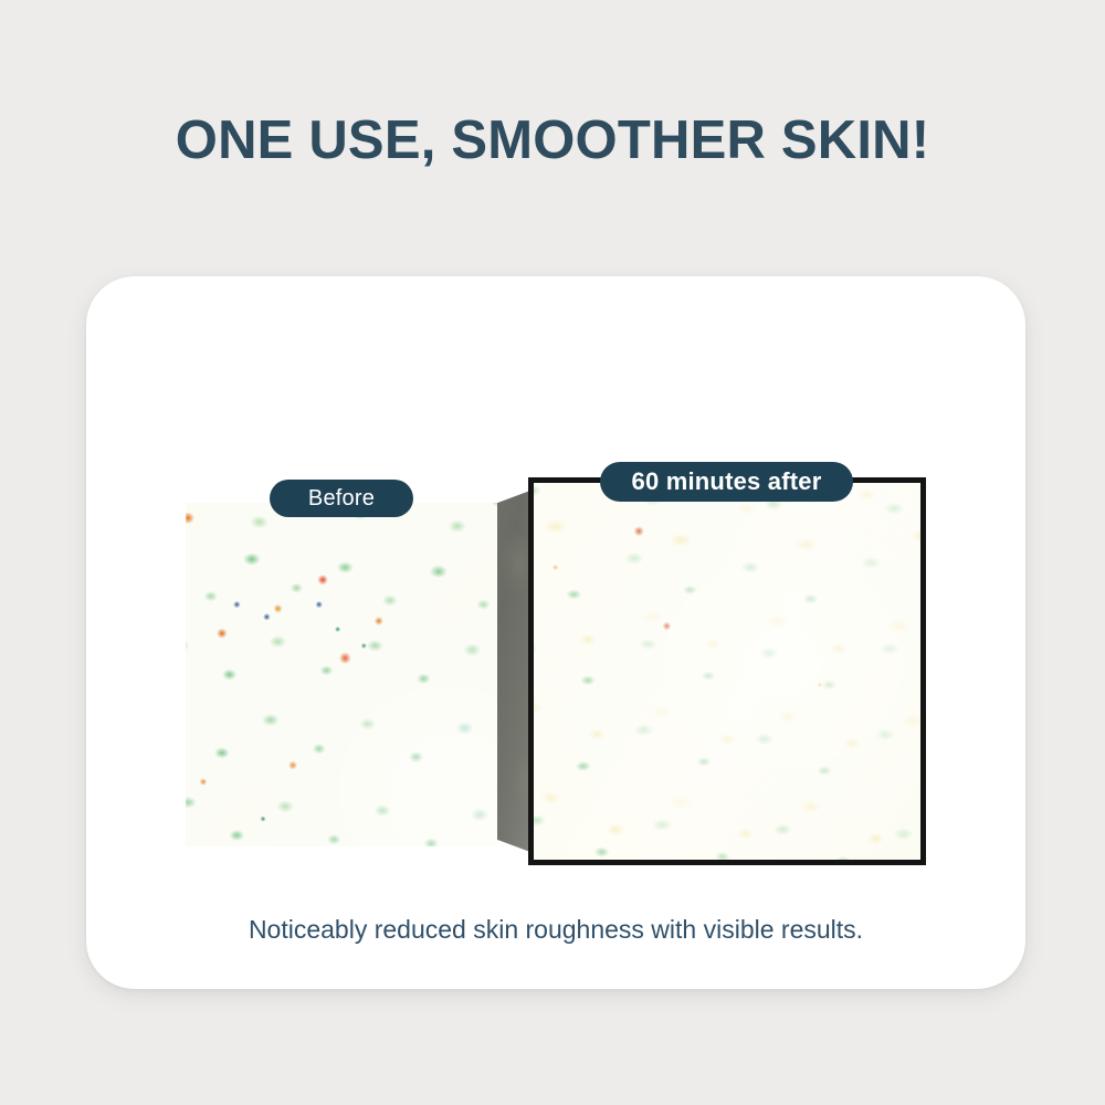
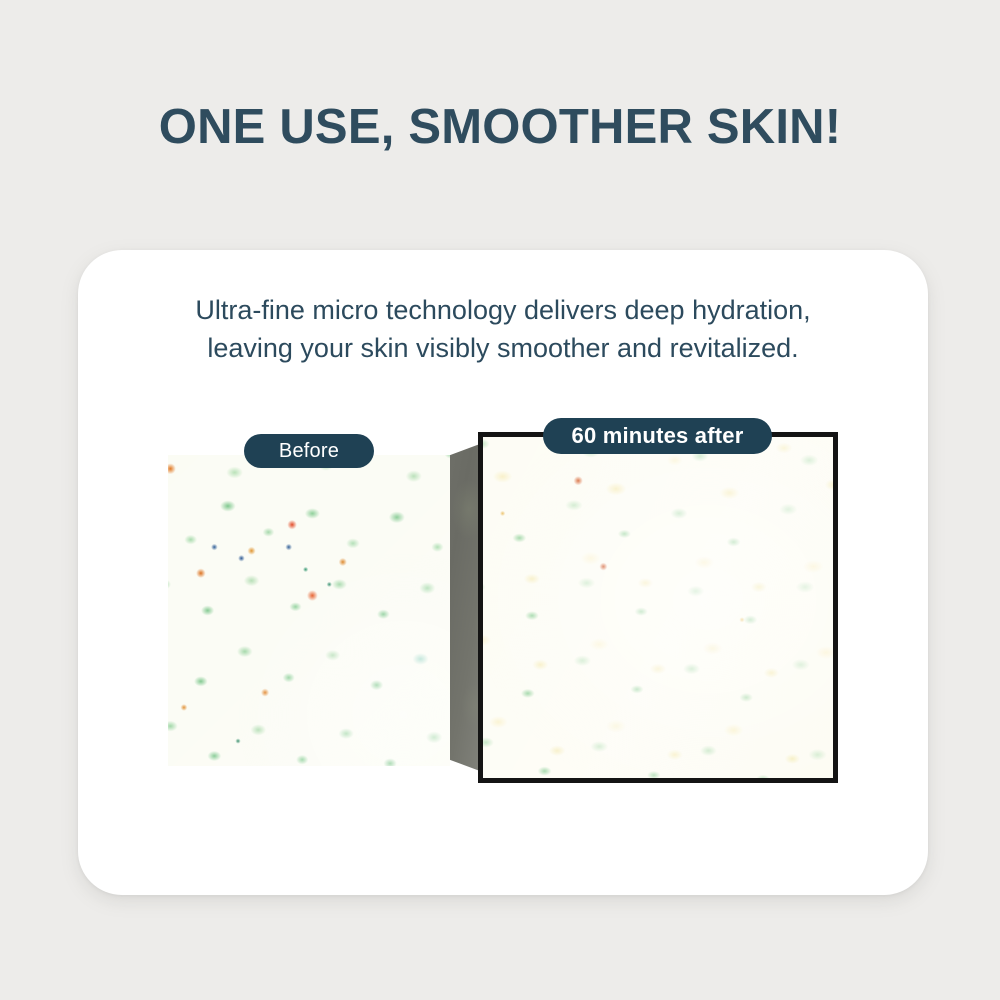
  ONE USE, SMOOTHER SKIN!
+ Ultra-fine micro technology delivers deep hydration,
+ leaving your skin visibly smoother and revitalized.
  Before
  60 minutes after
- Noticeably reduced skin roughness with visible results.
